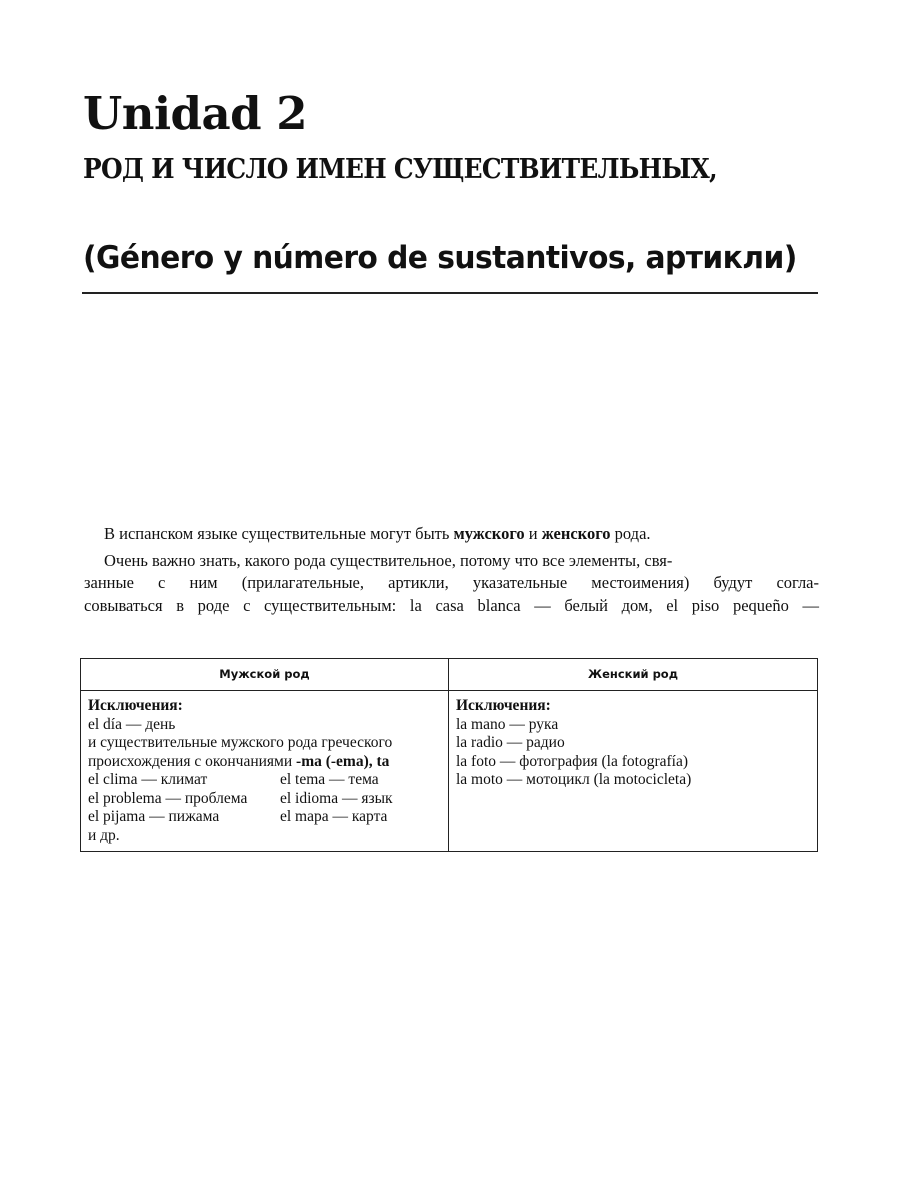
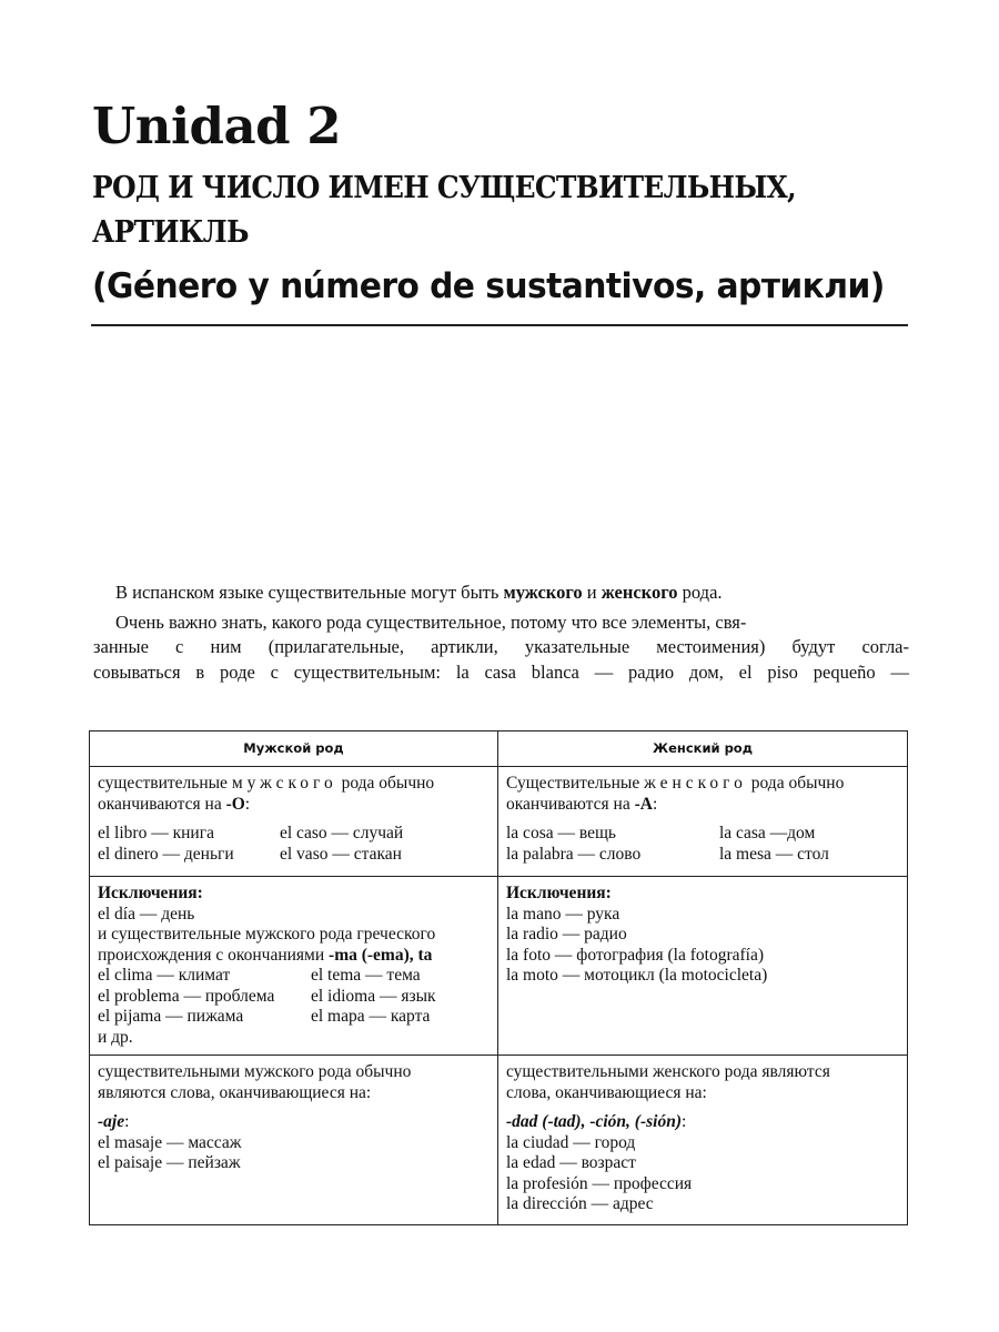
  Unidad 2
  РОД И ЧИСЛО ИМЕН СУЩЕСТВИТЕЛЬНЫХ,
+ АРТИКЛЬ
  (Género y número de sustantivos, артикли)
  В испанском языке существительные могут быть мужского и женского рода.
  Очень важно знать, какого рода существительное, потому что все элементы, свя-
  занные с ним (прилагательные, артикли, указательные местоимения) будут согла-
- совываться в роде с существительным: la casa blanca — белый дом, el piso pequeño —
+ совываться в роде с существительным: la casa blanca — радио дом, el piso pequeño —
  Мужской род	Женский род
+ существительные мужского рода обычно оканчиваются на -О: el libro — книга el caso — случай el dinero — деньги el vaso — стакан	Существительные женского рода обычно оканчиваются на -A: la cosa — вещь la casa —дом la palabra — слово la mesa — стол
  Исключения: el día — день и существительные мужского рода греческого происхождения с окончаниями -ma (-ema), ta el clima — климат el tema — тема el problema — проблема el idioma — язык el pijama — пижама el mapa — карта и др.	Исключения: la mano — рука la radio — радио la foto — фотография (la fotografía) la moto — мотоцикл (la motocicleta)
+ существительными мужского рода обычно являются слова, оканчивающиеся на: -aje: el masaje — массаж el paisaje — пейзаж	существительными женского рода являются слова, оканчивающиеся на: -dad (-tad), -ción, (-sión): la ciudad — город la edad — возраст la profesión — профессия la dirección — адрес
